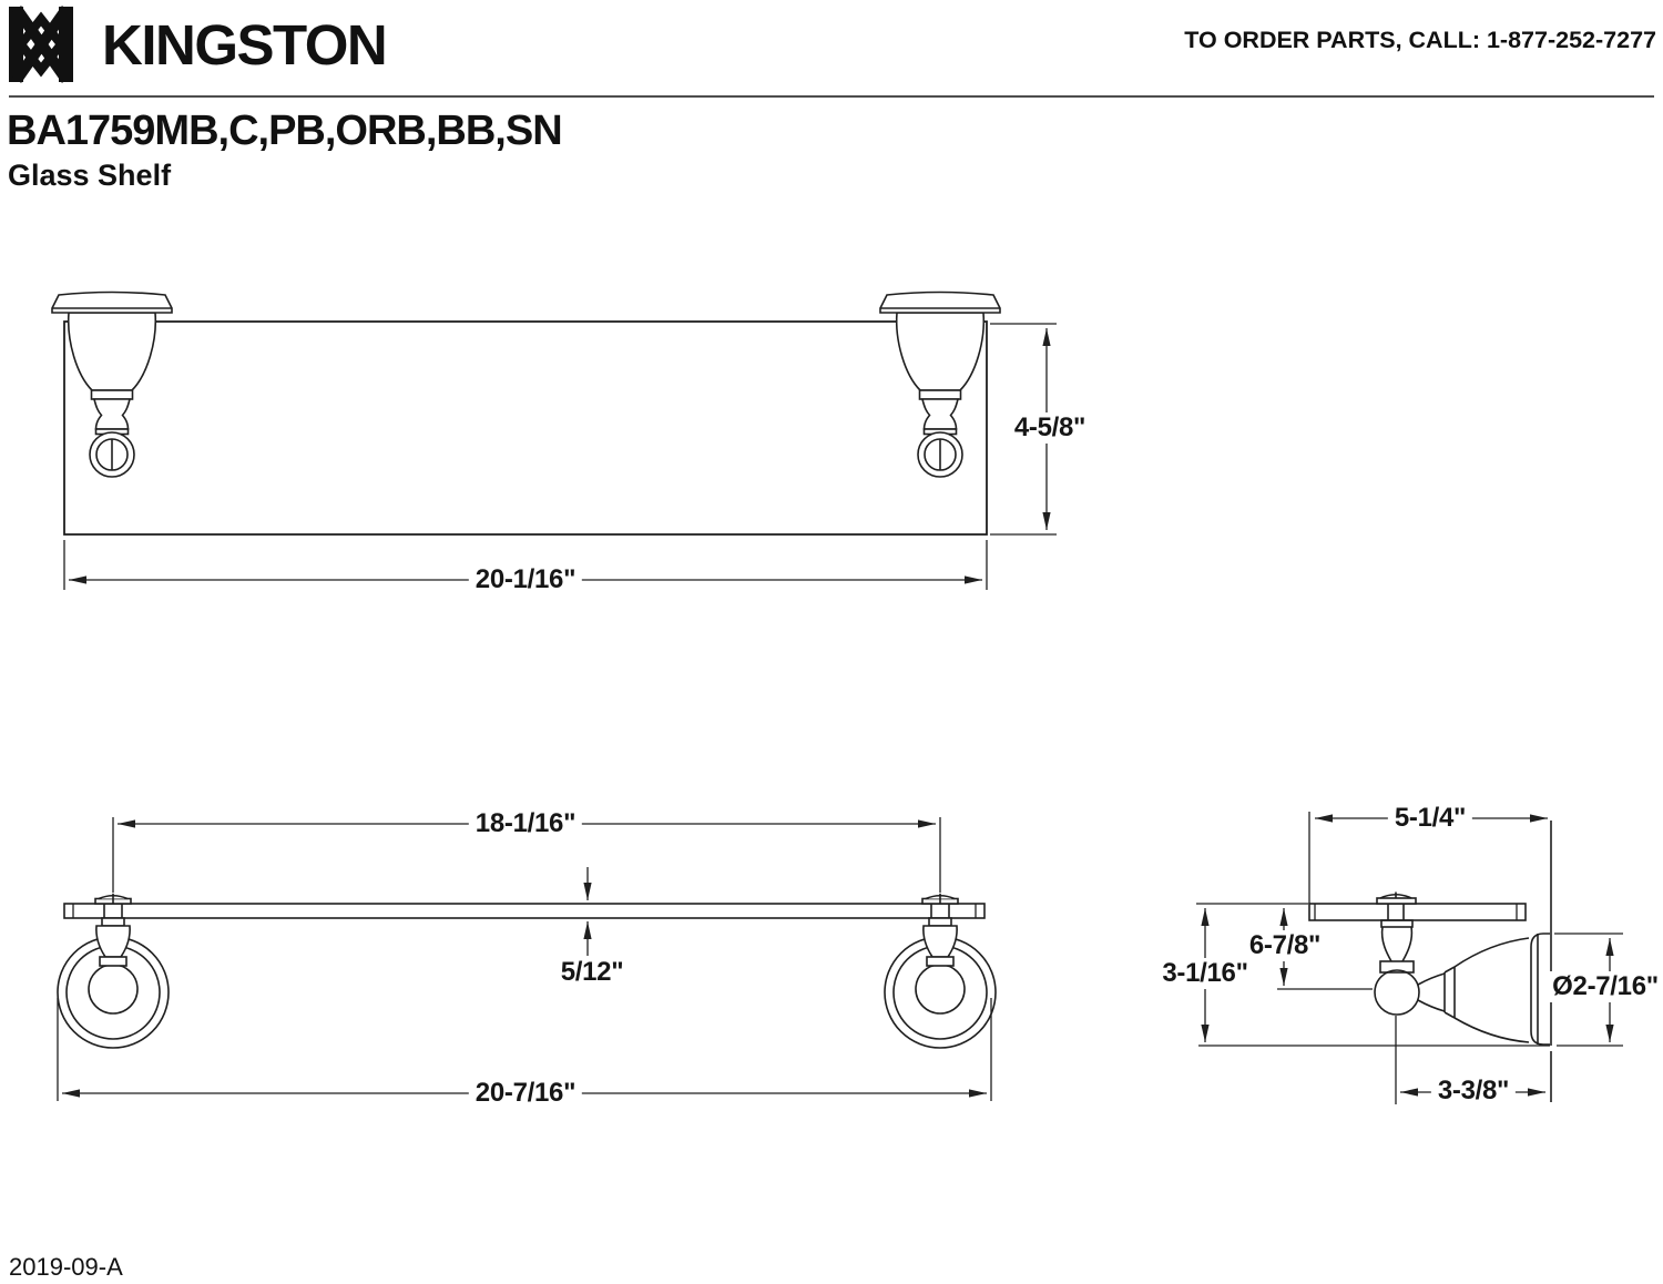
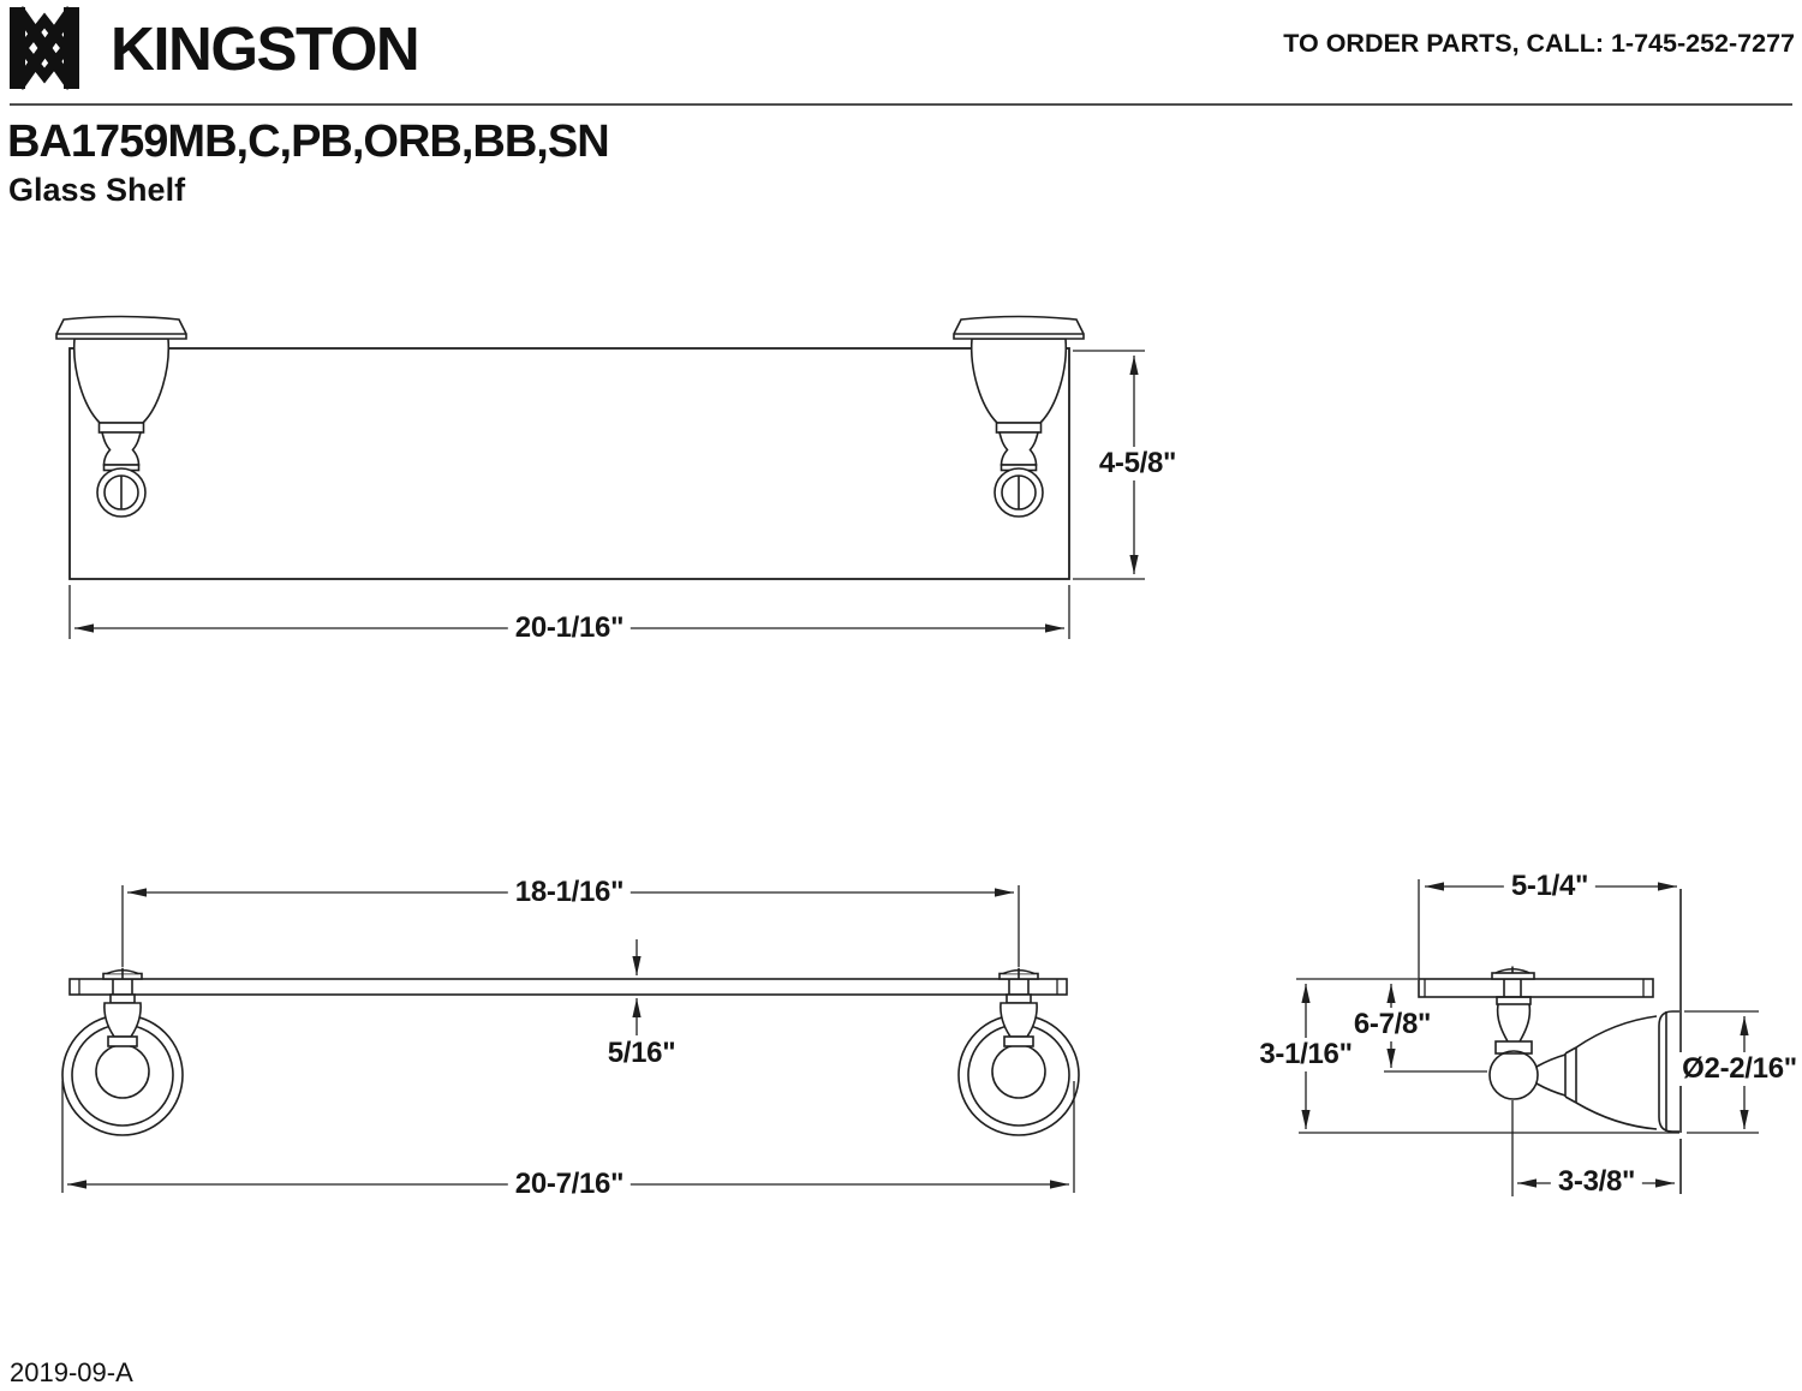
  KINGSTON
- TO ORDER PARTS, CALL: 1-877-252-7277
+ TO ORDER PARTS, CALL: 1-745-252-7277
  BA1759MB,C,PB,ORB,BB,SN
  Glass Shelf
  20-1/16"
  4-5/8"
  18-1/16"
- 5/12"
+ 5/16"
  20-7/16"
  5-1/4"
  3-1/16"
  6-7/8"
- Ø2-7/16"
+ Ø2-2/16"
  3-3/8"
  2019-09-A
